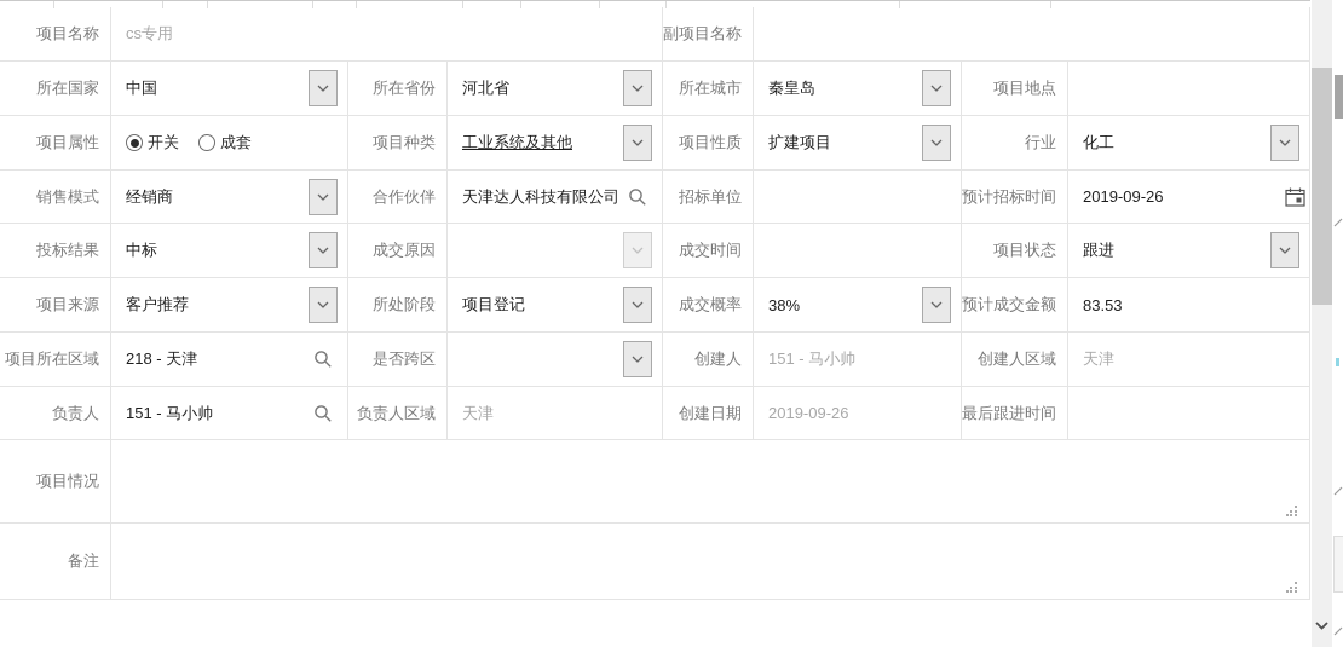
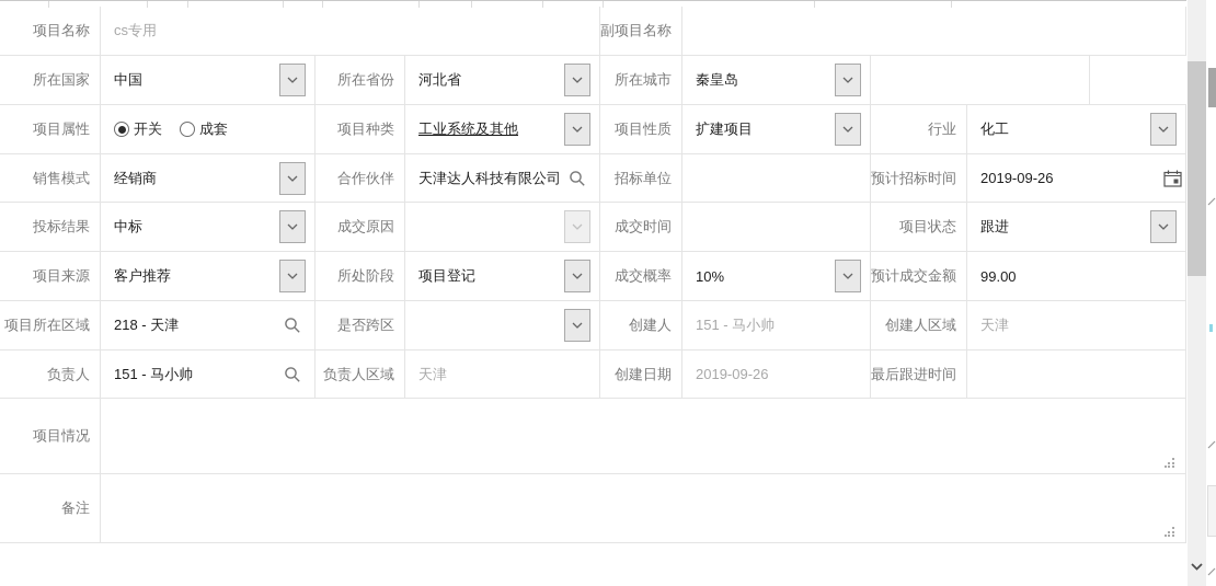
  项目名称
  cs专用
  副项目名称
  所在国家
  中国
  所在省份
  河北省
  所在城市
  秦皇岛
- 项目地点
  项目属性
  开关
  成套
  项目种类
  工业系统及其他
  项目性质
  扩建项目
  行业
  化工
  销售模式
  经销商
  合作伙伴
  天津达人科技有限公司
  招标单位
  预计招标时间
  2019-09-26
  投标结果
  中标
  成交原因
  成交时间
  项目状态
  跟进
  项目来源
  客户推荐
  所处阶段
  项目登记
  成交概率
- 38%
+ 10%
  预计成交金额
- 83.53
+ 99.00
  项目所在区域
  218 - 天津
  是否跨区
  创建人
  151 - 马小帅
  创建人区域
  天津
  负责人
  151 - 马小帅
  负责人区域
  天津
  创建日期
  2019-09-26
  最后跟进时间
  项目情况
  备注
